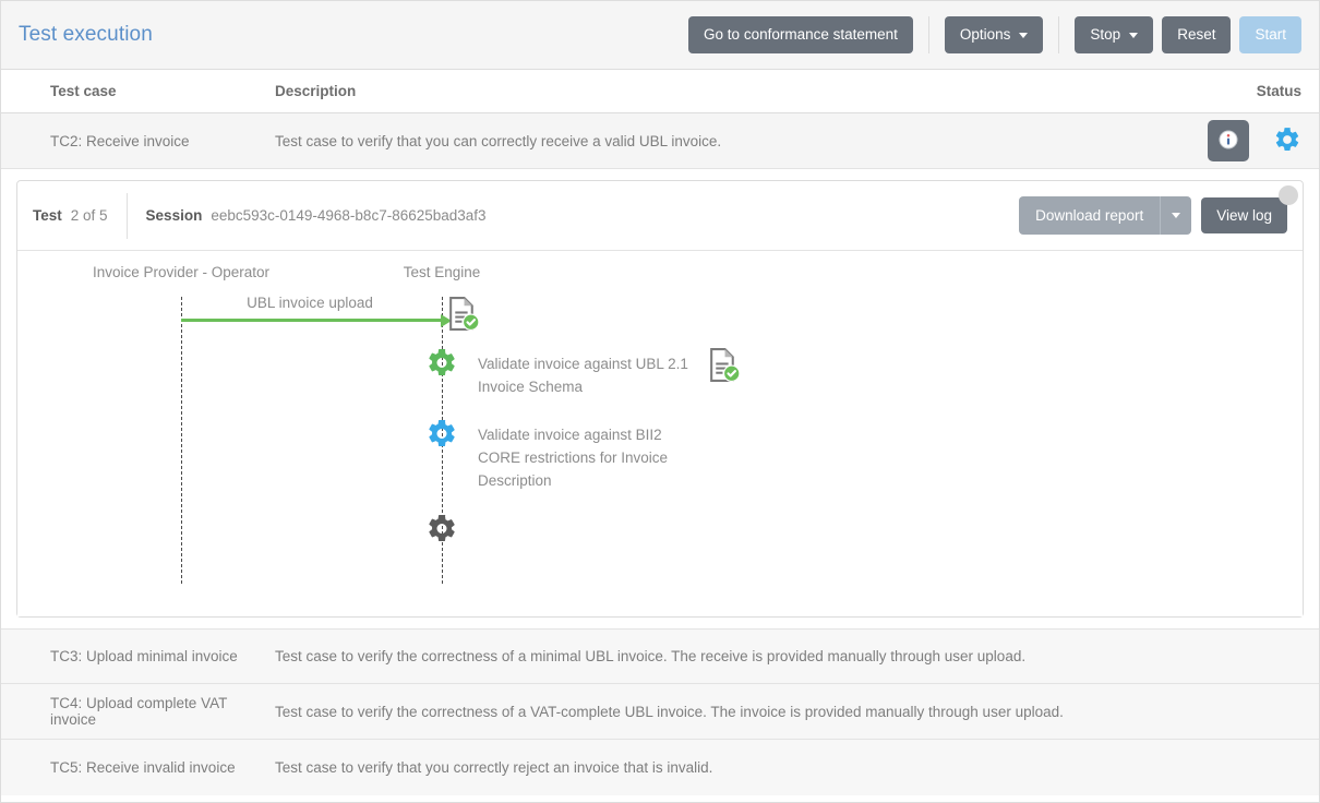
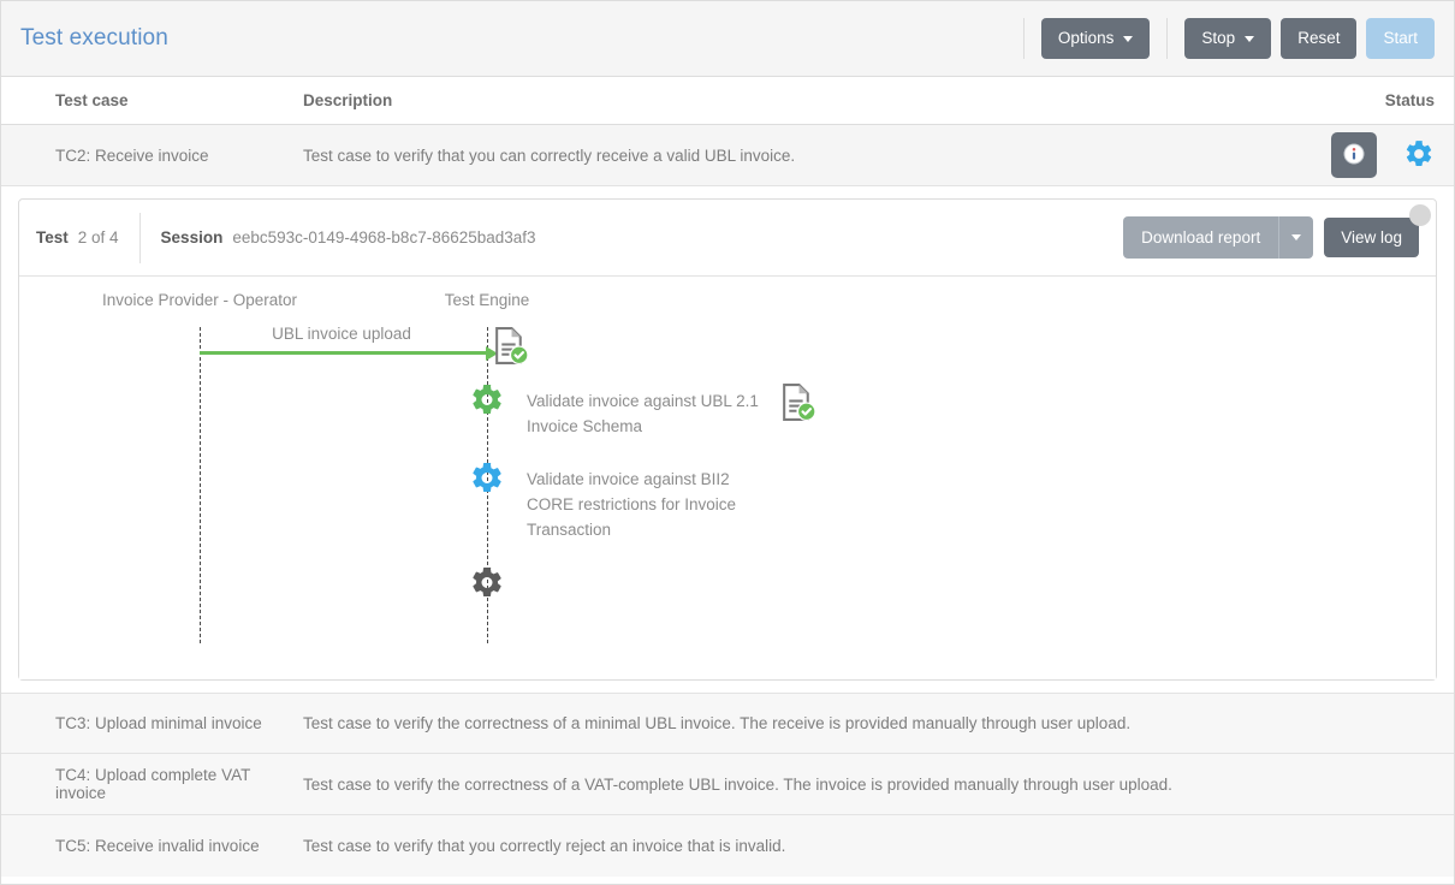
  Test execution
- Go to conformance statement
  Options
  Stop
  Reset
  Start
  Test case
  Description
  Status
  TC2: Receive invoice
  Test case to verify that you can correctly receive a valid UBL invoice.
  Test
- 2 of 5
+ 2 of 4
  Session
  eebc593c-0149-4968-b8c7-86625bad3af3
  Download report
  View log
  Invoice Provider - Operator
  Test Engine
  UBL invoice upload
  Validate invoice against UBL 2.1 Invoice Schema
- Validate invoice against BII2 CORE restrictions for Invoice Description
+ Validate invoice against BII2 CORE restrictions for Invoice Transaction
  TC3: Upload minimal invoice
  Test case to verify the correctness of a minimal UBL invoice. The receive is provided manually through user upload.
  TC4: Upload complete VAT invoice
  Test case to verify the correctness of a VAT-complete UBL invoice. The invoice is provided manually through user upload.
  TC5: Receive invalid invoice
  Test case to verify that you correctly reject an invoice that is invalid.
